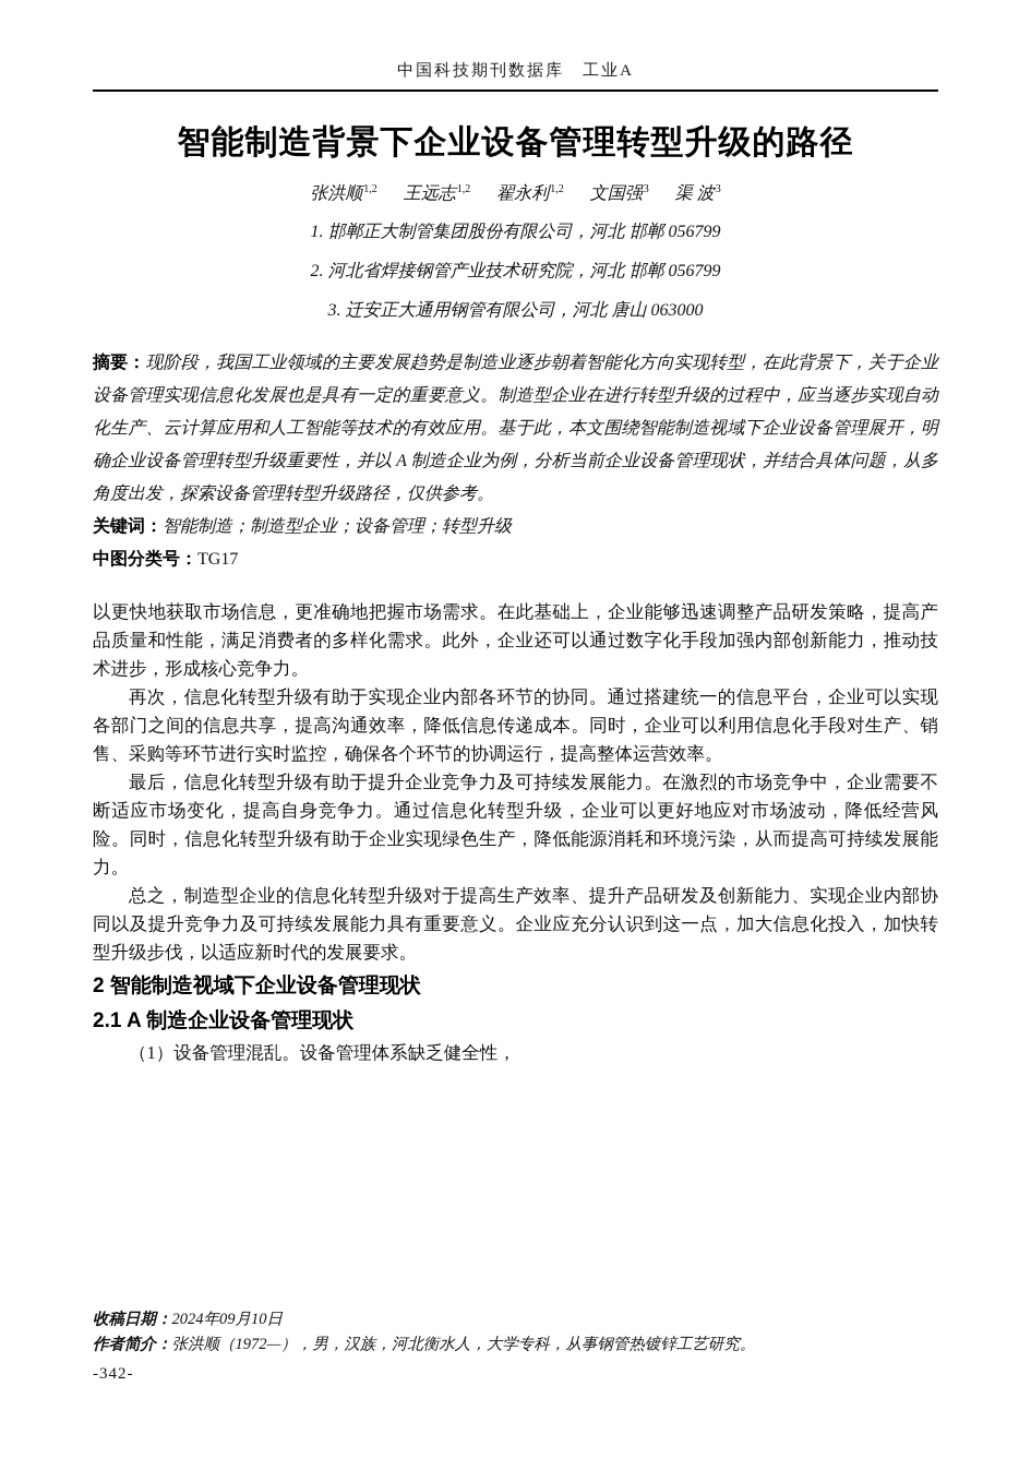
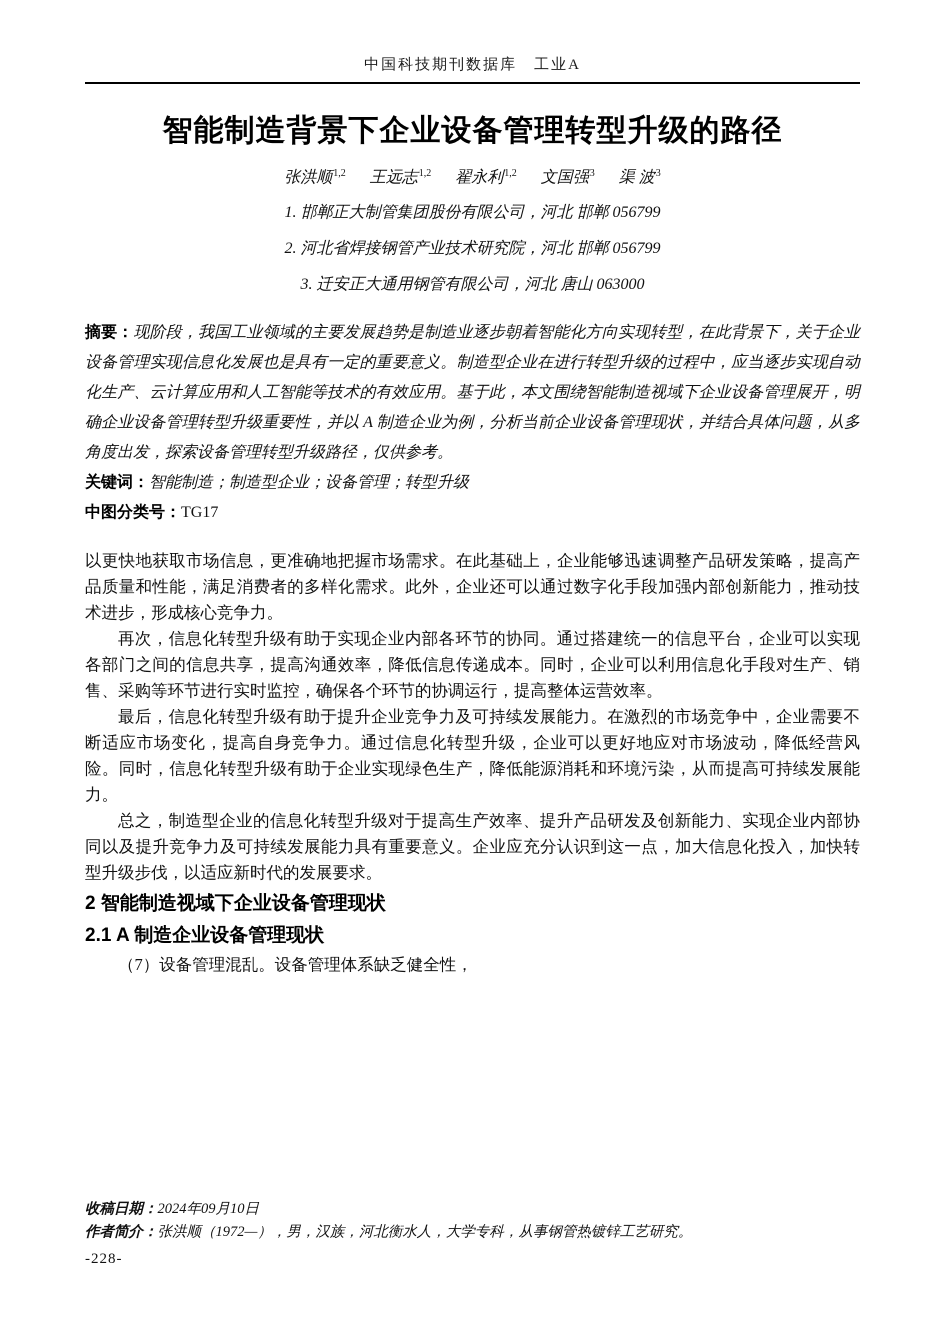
  中国科技期刊数据库 工业A
  智能制造背景下企业设备管理转型升级的路径
  张洪顺1,2 王远志1,2 翟永利1,2 文国强3 渠 波3
  1. 邯郸正大制管集团股份有限公司，河北 邯郸 056799
  2. 河北省焊接钢管产业技术研究院，河北 邯郸 056799
  3. 迁安正大通用钢管有限公司，河北 唐山 063000
  摘要：现阶段，我国工业领域的主要发展趋势是制造业逐步朝着智能化方向实现转型，在此背景下，关于企业设备管理实现信息化发展也是具有一定的重要意义。制造型企业在进行转型升级的过程中，应当逐步实现自动化生产、云计算应用和人工智能等技术的有效应用。基于此，本文围绕智能制造视域下企业设备管理展开，明确企业设备管理转型升级重要性，并以 A 制造企业为例，分析当前企业设备管理现状，并结合具体问题，从多角度出发，探索设备管理转型升级路径，仅供参考。
  关键词：智能制造；制造型企业；设备管理；转型升级
  中图分类号：TG17
  以更快地获取市场信息，更准确地把握市场需求。在此基础上，企业能够迅速调整产品研发策略，提高产品质量和性能，满足消费者的多样化需求。此外，企业还可以通过数字化手段加强内部创新能力，推动技术进步，形成核心竞争力。
  再次，信息化转型升级有助于实现企业内部各环节的协同。通过搭建统一的信息平台，企业可以实现各部门之间的信息共享，提高沟通效率，降低信息传递成本。同时，企业可以利用信息化手段对生产、销售、采购等环节进行实时监控，确保各个环节的协调运行，提高整体运营效率。
  最后，信息化转型升级有助于提升企业竞争力及可持续发展能力。在激烈的市场竞争中，企业需要不断适应市场变化，提高自身竞争力。通过信息化转型升级，企业可以更好地应对市场波动，降低经营风险。同时，信息化转型升级有助于企业实现绿色生产，降低能源消耗和环境污染，从而提高可持续发展能力。
  总之，制造型企业的信息化转型升级对于提高生产效率、提升产品研发及创新能力、实现企业内部协同以及提升竞争力及可持续发展能力具有重要意义。企业应充分认识到这一点，加大信息化投入，加快转型升级步伐，以适应新时代的发展要求。
  2 智能制造视域下企业设备管理现状
  2.1 A 制造企业设备管理现状
- （1）设备管理混乱。设备管理体系缺乏健全性，
+ （7）设备管理混乱。设备管理体系缺乏健全性，
  收稿日期：2024年09月10日
  作者简介：张洪顺（1972—），男，汉族，河北衡水人，大学专科，从事钢管热镀锌工艺研究。
- -342-
+ -228-
